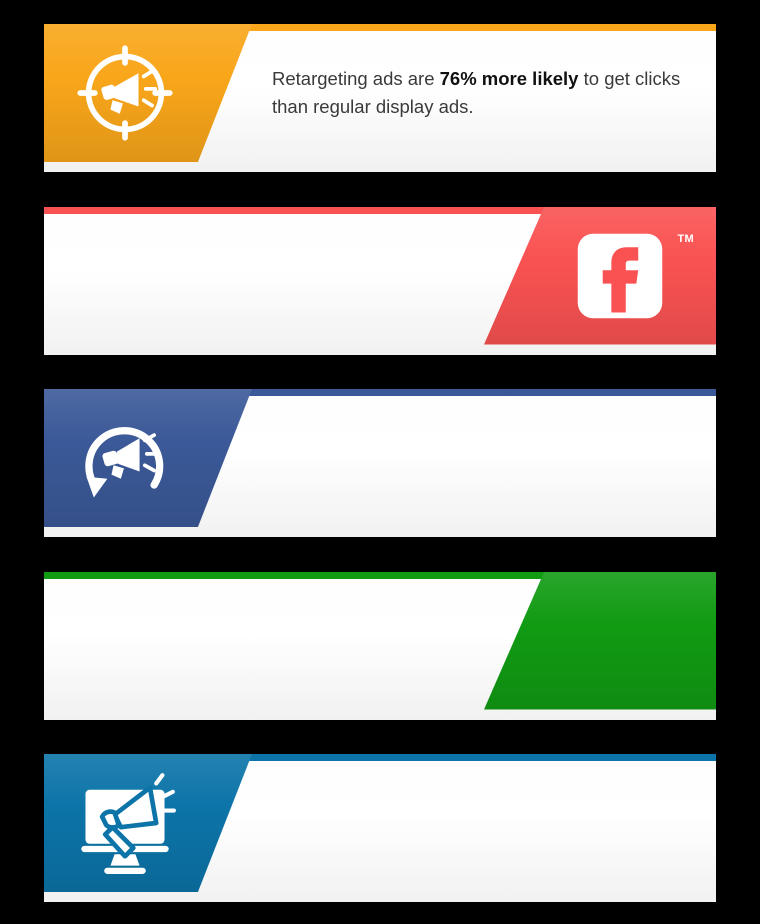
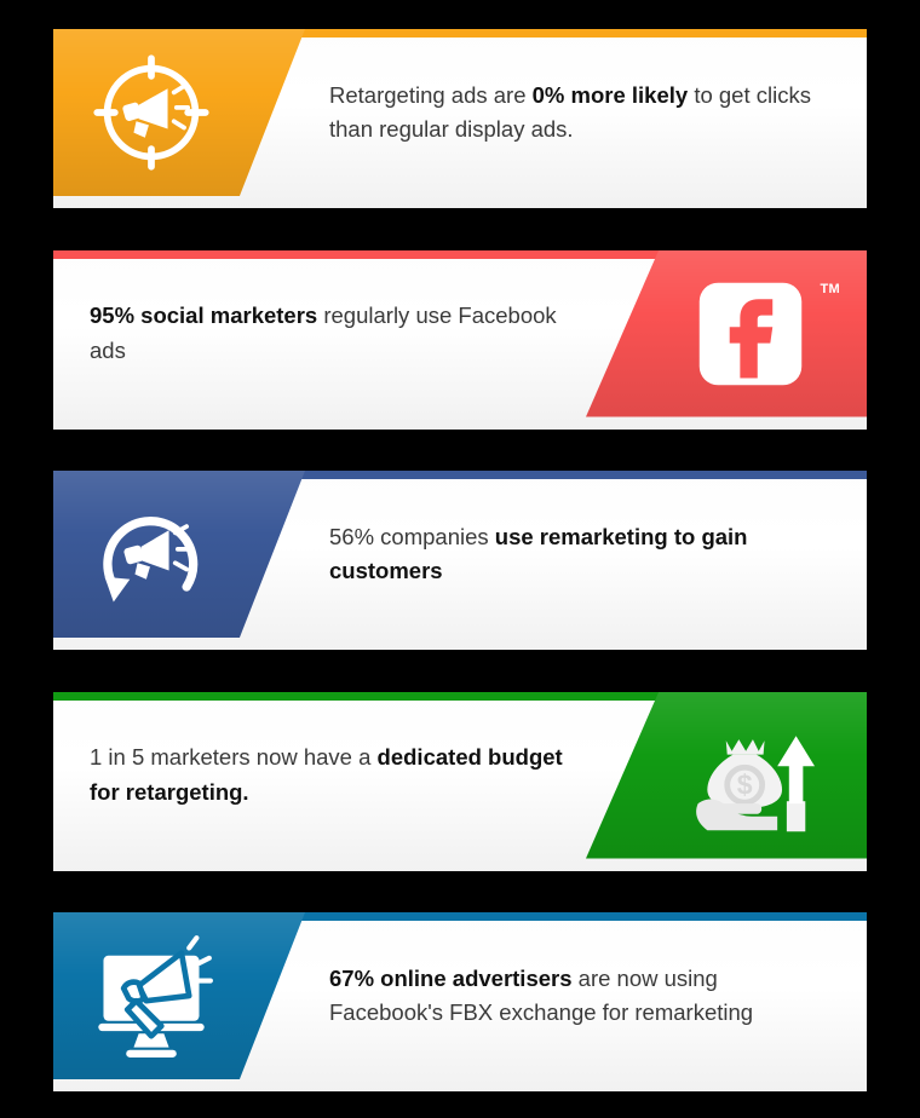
- Retargeting ads are 76% more likely to get clicks than regular display ads.
+ Retargeting ads are 0% more likely to get clicks than regular display ads.
  TM
+ 95% social marketers regularly use Facebook ads
+ 56% companies use remarketing to gain customers
+ $
+ 1 in 5 marketers now have a dedicated budget for retargeting.
+ 67% online advertisers are now using Facebook's FBX exchange for remarketing
